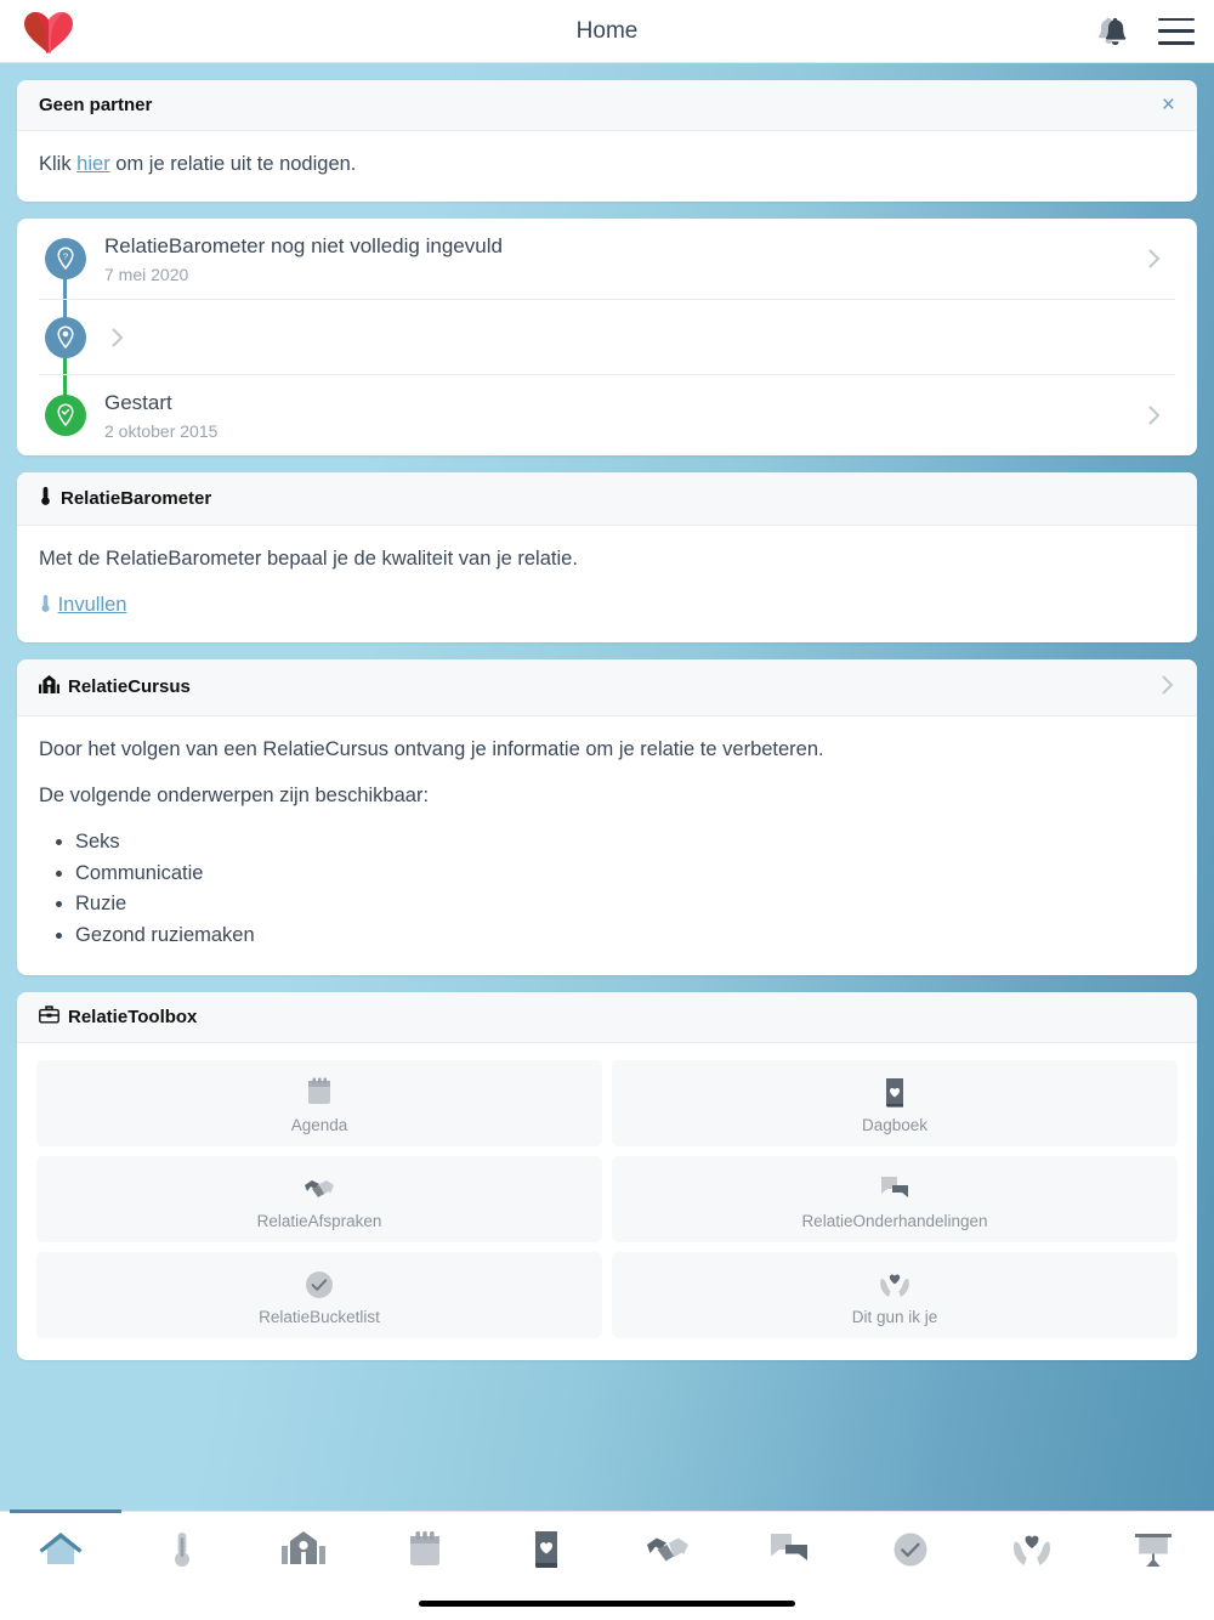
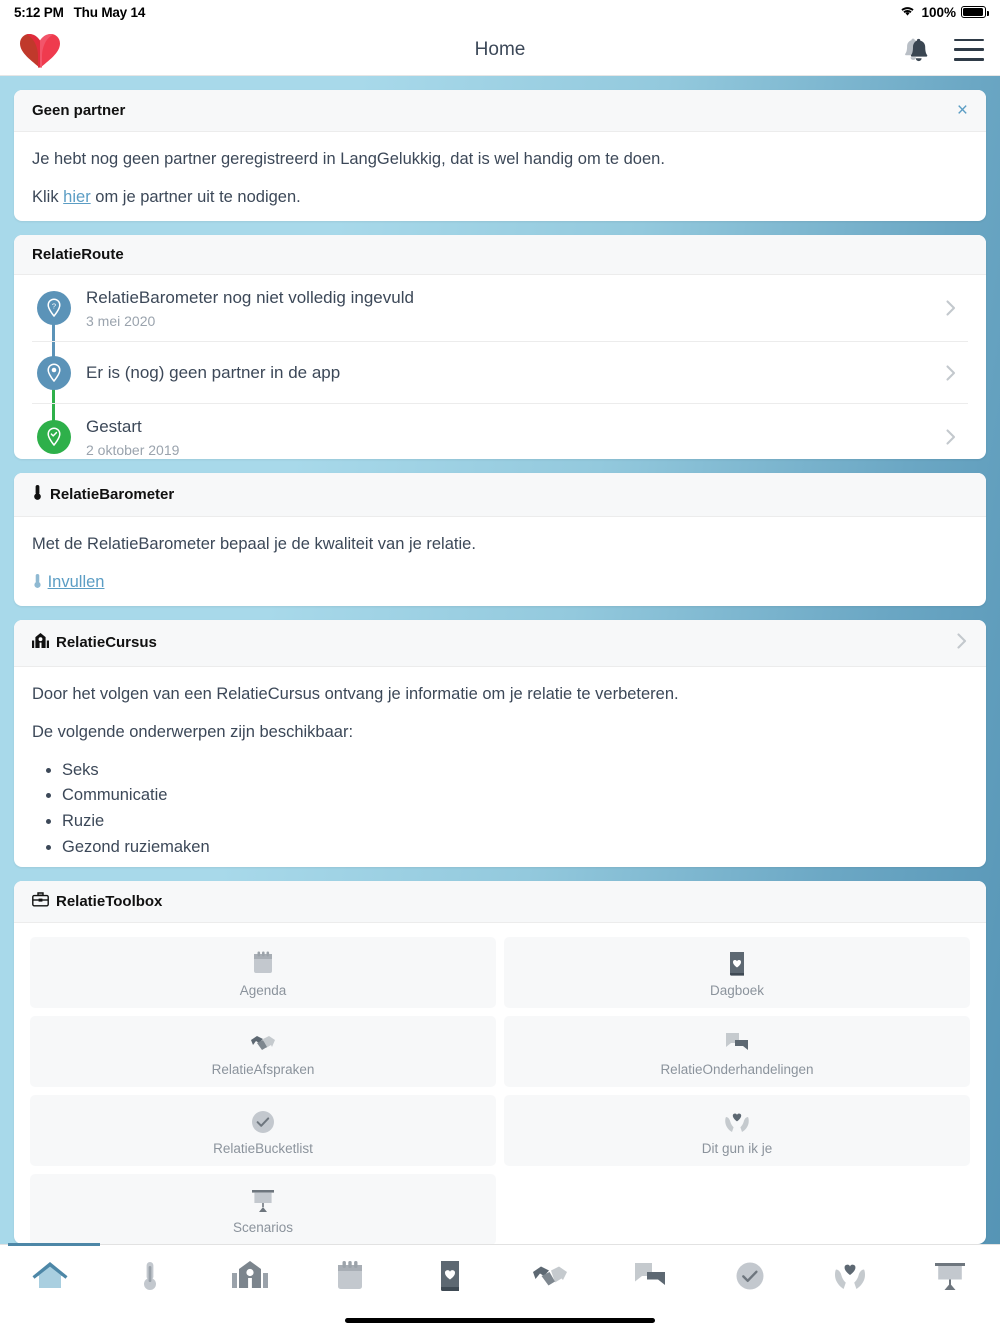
+ 5:12 PM
+ Thu May 14
+ 100%
  Home
  Geen partner
  ×
+ Je hebt nog geen partner geregistreerd in LangGelukkig, dat is wel handig om te doen.
- Klik hier om je relatie uit te nodigen.
+ Klik hier om je partner uit te nodigen.
+ RelatieRoute
  ?
  RelatieBarometer nog niet volledig ingevuld
- 7 mei 2020
+ 3 mei 2020
+ Er is (nog) geen partner in de app
  Gestart
- 2 oktober 2015
+ 2 oktober 2019
  RelatieBarometer
  Met de RelatieBarometer bepaal je de kwaliteit van je relatie.
  Invullen
  RelatieCursus
  Door het volgen van een RelatieCursus ontvang je informatie om je relatie te verbeteren.
  De volgende onderwerpen zijn beschikbaar:
  Seks
  Communicatie
  Ruzie
  Gezond ruziemaken
  RelatieToolbox
  Agenda
  Dagboek
  RelatieAfspraken
  RelatieOnderhandelingen
  RelatieBucketlist
  Dit gun ik je
+ Scenarios
